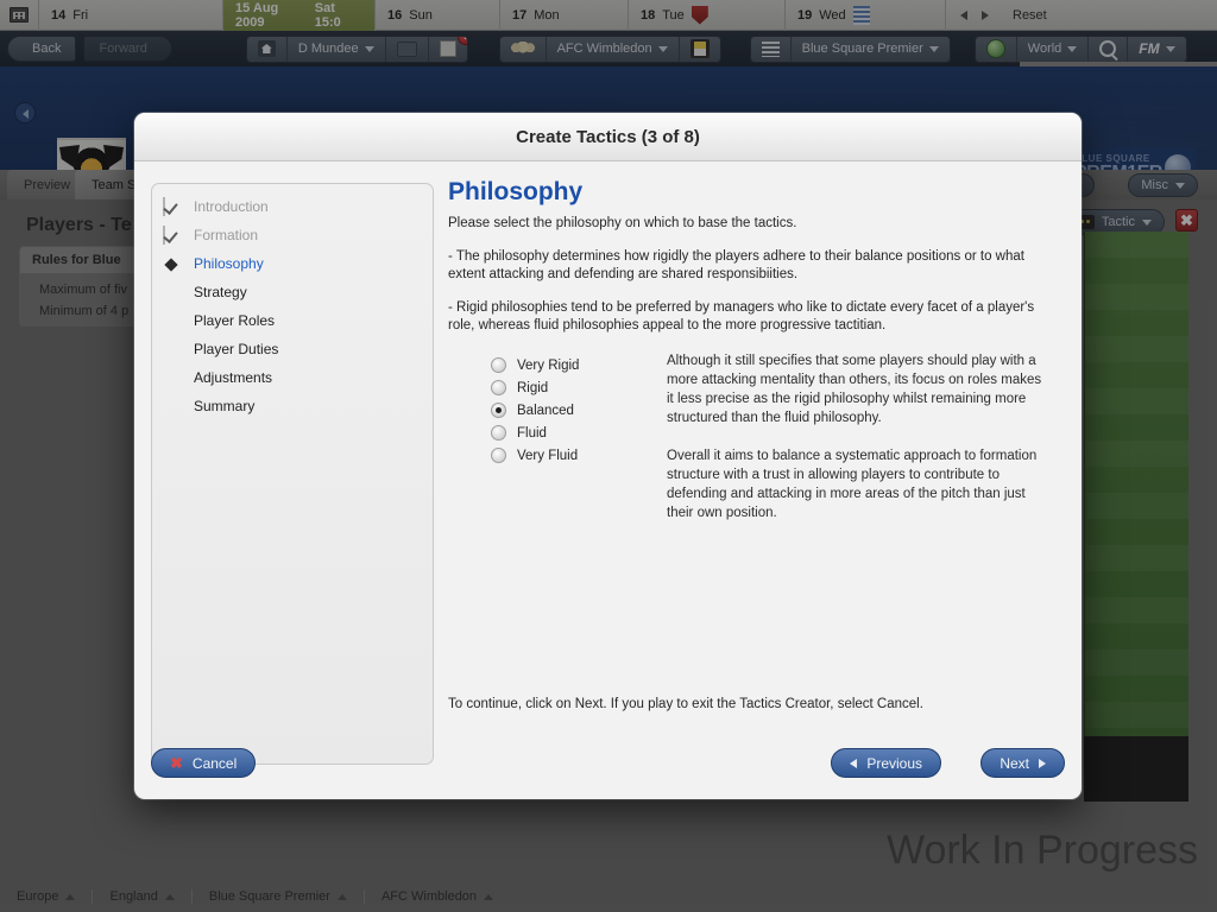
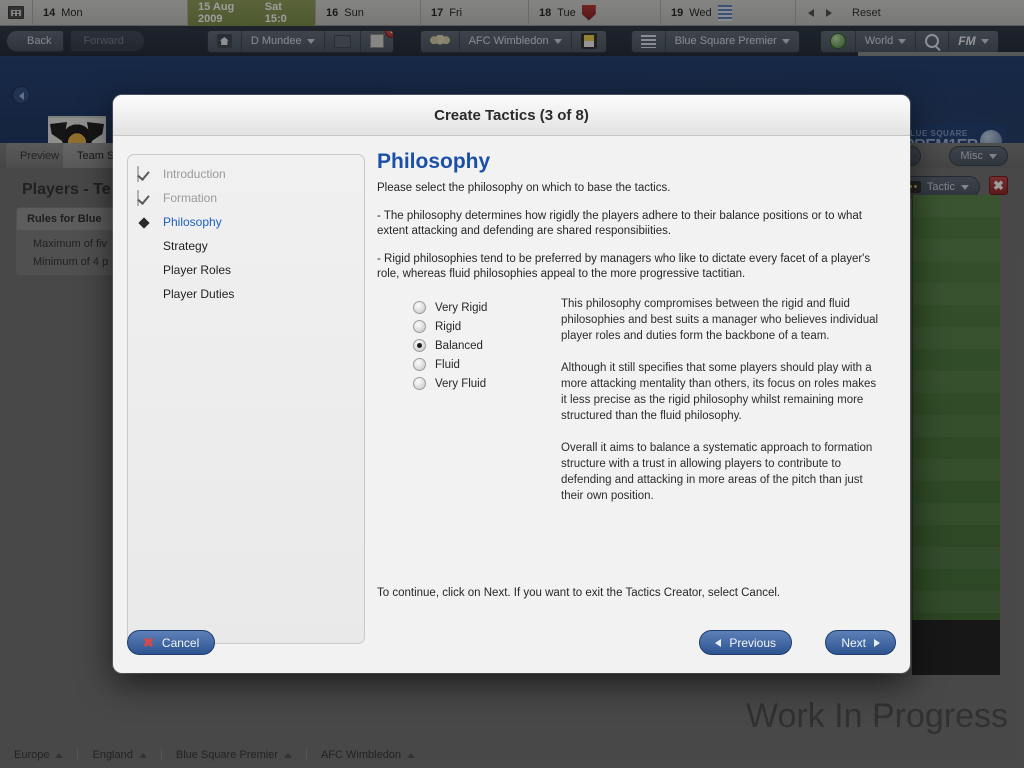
  14
- Fri
+ Mon
  15 Aug 2009
  Sat 15:0
  16
  Sun
  17
- Mon
+ Fri
  18
  Tue
  19
  Wed
  Reset
  Back
  Forward
  D Mundee
  !
  AFC Wimbledon
  Blue Square Premier
  World
  FM
  LUE SQUARE
  Preview
  Team S
  Misc
  Tactic
  ✖
  Players - Te
  Rules for Blue
  Maximum of fiv
  Minimum of 4 p
  Work In Progress
  Europe
  England
  Blue Square Premier
  AFC Wimbledon
  Create Tactics (3 of 8)
  Introduction
  Formation
  Philosophy
  Strategy
  Player Roles
  Player Duties
- Adjustments
- Summary
  Philosophy
  Please select the philosophy on which to base the tactics.
  - The philosophy determines how rigidly the players adhere to their balance positions or to what extent attacking and defending are shared responsibiities.
  - Rigid philosophies tend to be preferred by managers who like to dictate every facet of a player's role, whereas fluid philosophies appeal to the more progressive tactitian.
  Very Rigid
  Rigid
  Balanced
  Fluid
  Very Fluid
+ This philosophy compromises between the rigid and fluid philosophies and best suits a manager who believes individual player roles and duties form the backbone of a team.
  Although it still specifies that some players should play with a more attacking mentality than others, its focus on roles makes it less precise as the rigid philosophy whilst remaining more structured than the fluid philosophy.
  Overall it aims to balance a systematic approach to formation structure with a trust in allowing players to contribute to defending and attacking in more areas of the pitch than just their own position.
- To continue, click on Next. If you play to exit the Tactics Creator, select Cancel.
+ To continue, click on Next. If you want to exit the Tactics Creator, select Cancel.
  ✖
  Cancel
  Previous
  Next
